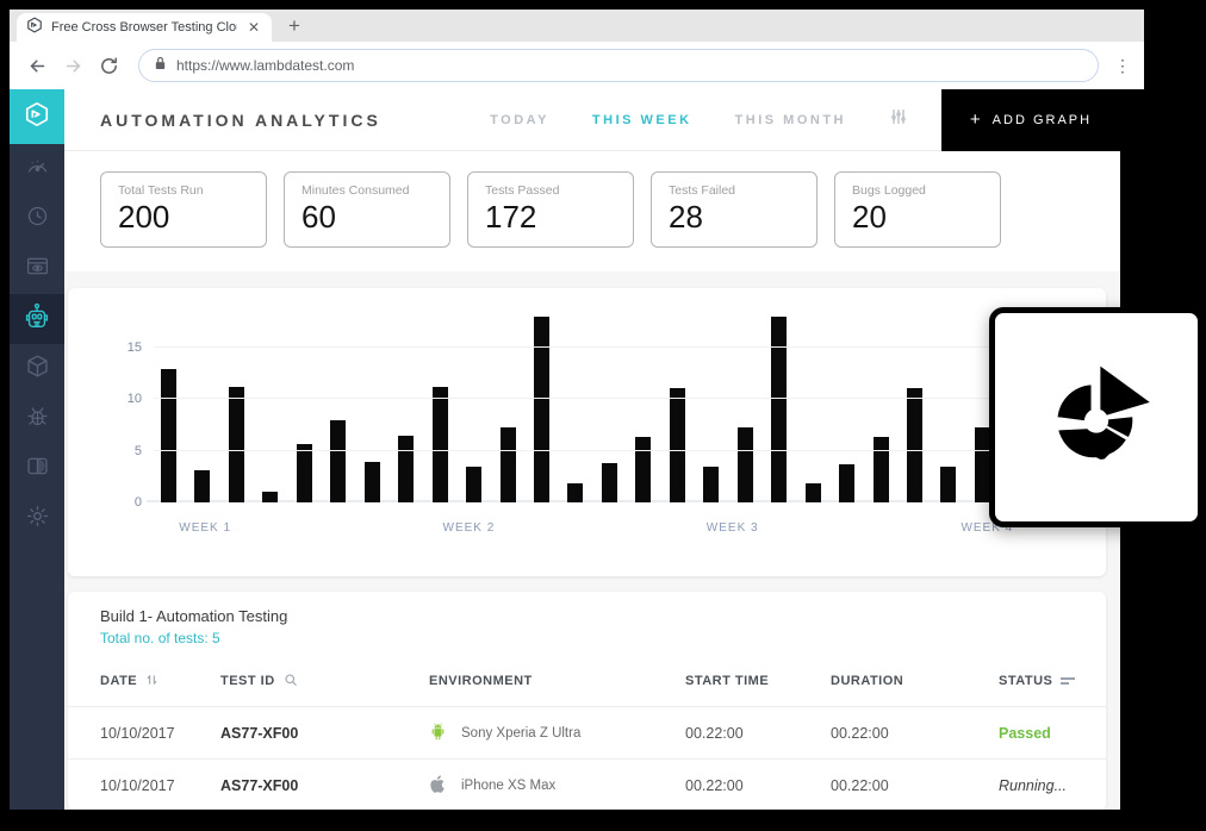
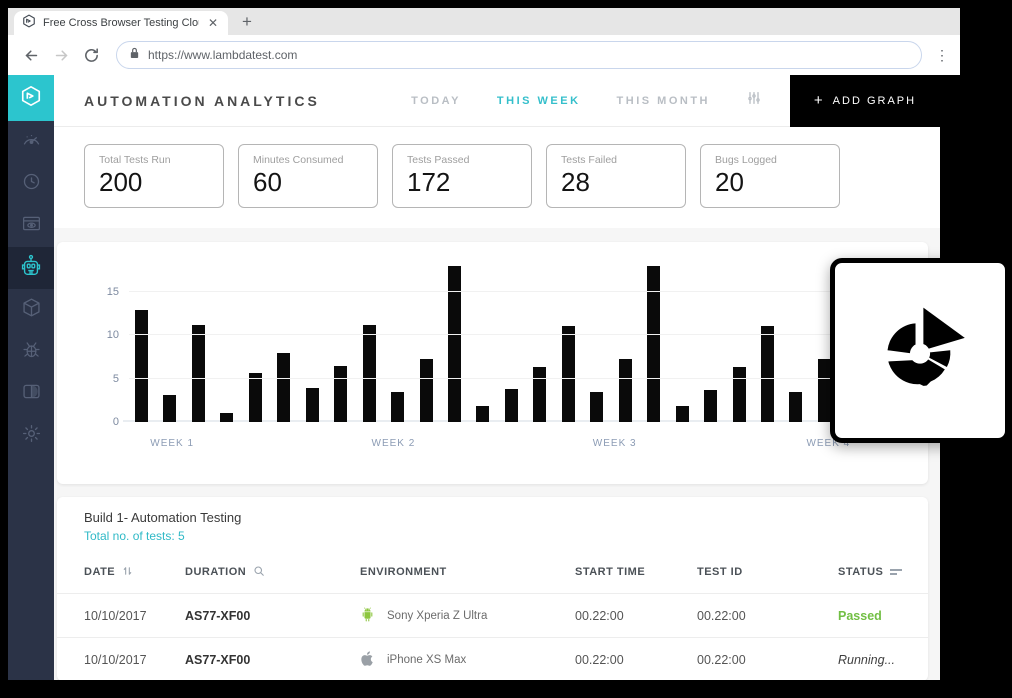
  Free Cross Browser Testing Clo
  ✕
  +
  https://www.lambdatest.com
  ⋮
  AUTOMATION ANALYTICS
  TODAY
  THIS WEEK
  THIS MONTH
  +
  ADD GRAPH
  Total Tests Run
  200
  Minutes Consumed
  60
  Tests Passed
  172
  Tests Failed
  28
  Bugs Logged
  20
  0
  5
  10
  15
  WEEK 1
  WEEK 2
  WEEK 3
  WEEK 4
  Build 1- Automation Testing
  Total no. of tests: 5
  DATE
- TEST ID
+ DURATION
  ENVIRONMENT
  START TIME
- DURATION
+ TEST ID
  STATUS
  10/10/2017
  AS77-XF00
  Sony Xperia Z Ultra
  00.22:00
  00.22:00
  Passed
  10/10/2017
  AS77-XF00
  iPhone XS Max
  00.22:00
  00.22:00
  Running...
